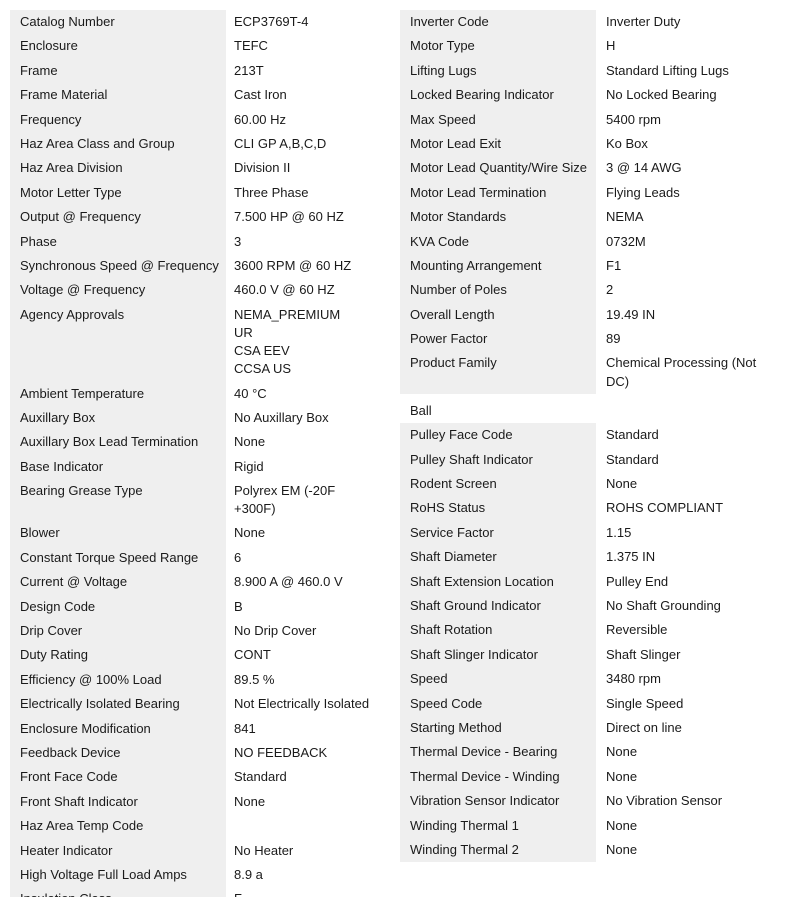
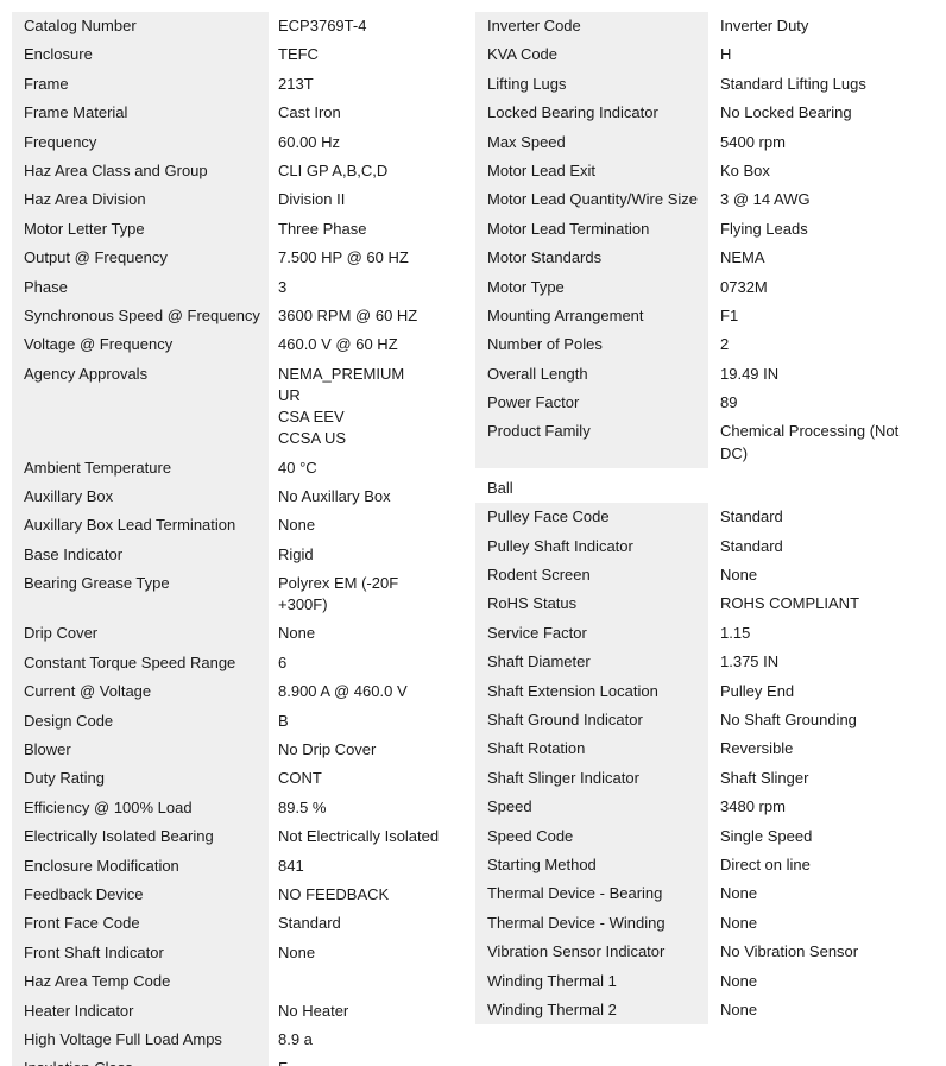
  Catalog Number
  ECP3769T-4
  Enclosure
  TEFC
  Frame
  213T
  Frame Material
  Cast Iron
  Frequency
  60.00 Hz
  Haz Area Class and Group
  CLI GP A,B,C,D
  Haz Area Division
  Division II
  Motor Letter Type
  Three Phase
  Output @ Frequency
  7.500 HP @ 60 HZ
  Phase
  3
  Synchronous Speed @ Frequency
  3600 RPM @ 60 HZ
  Voltage @ Frequency
  460.0 V @ 60 HZ
  Agency Approvals
  NEMA_PREMIUM
  UR
  CSA EEV
  CCSA US
  Ambient Temperature
  40 °C
  Auxillary Box
  No Auxillary Box
  Auxillary Box Lead Termination
  None
  Base Indicator
  Rigid
  Bearing Grease Type
  Polyrex EM (-20F +300F)
- Blower
+ Drip Cover
  None
  Constant Torque Speed Range
  6
  Current @ Voltage
  8.900 A @ 460.0 V
  Design Code
  B
- Drip Cover
+ Blower
  No Drip Cover
  Duty Rating
  CONT
  Efficiency @ 100% Load
  89.5 %
  Electrically Isolated Bearing
  Not Electrically Isolated
  Enclosure Modification
  841
  Feedback Device
  NO FEEDBACK
  Front Face Code
  Standard
  Front Shaft Indicator
  None
  Haz Area Temp Code
  Heater Indicator
  No Heater
  High Voltage Full Load Amps
  8.9 a
  Inverter Code
  Inverter Duty
- Motor Type
+ KVA Code
  H
  Lifting Lugs
  Standard Lifting Lugs
  Locked Bearing Indicator
  No Locked Bearing
  Max Speed
  5400 rpm
  Motor Lead Exit
  Ko Box
  Motor Lead Quantity/Wire Size
  3 @ 14 AWG
  Motor Lead Termination
  Flying Leads
  Motor Standards
  NEMA
- KVA Code
+ Motor Type
  0732M
  Mounting Arrangement
  F1
  Number of Poles
  2
  Overall Length
  19.49 IN
  Power Factor
  89
  Product Family
  Chemical Processing (Not DC)
  Ball
  Pulley Face Code
  Standard
  Pulley Shaft Indicator
  Standard
  Rodent Screen
  None
  RoHS Status
  ROHS COMPLIANT
  Service Factor
  1.15
  Shaft Diameter
  1.375 IN
  Shaft Extension Location
  Pulley End
  Shaft Ground Indicator
  No Shaft Grounding
  Shaft Rotation
  Reversible
  Shaft Slinger Indicator
  Shaft Slinger
  Speed
  3480 rpm
  Speed Code
  Single Speed
  Starting Method
  Direct on line
  Thermal Device - Bearing
  None
  Thermal Device - Winding
  None
  Vibration Sensor Indicator
  No Vibration Sensor
  Winding Thermal 1
  None
  Winding Thermal 2
  None
